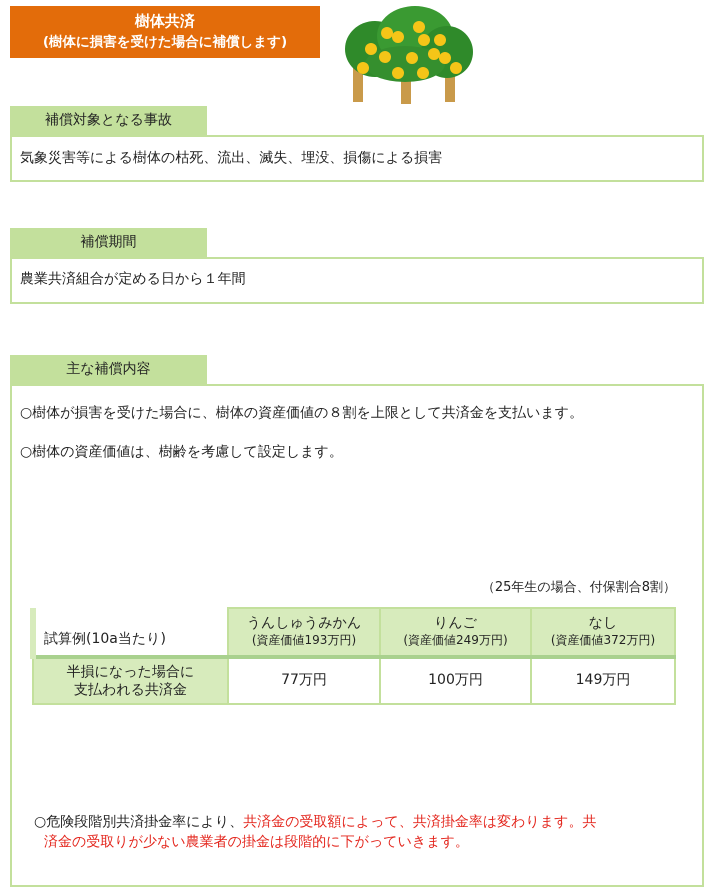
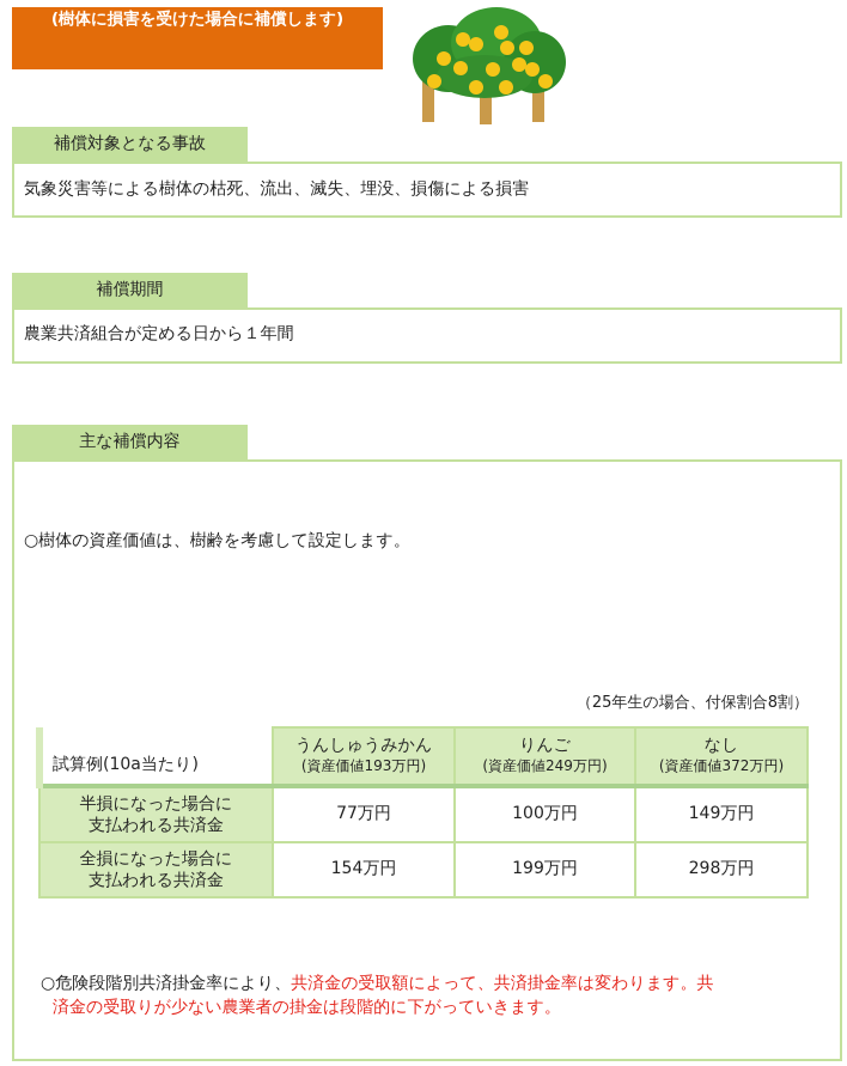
- 樹体共済
  (樹体に損害を受けた場合に補償します)
  補償対象となる事故
  気象災害等による樹体の枯死、流出、滅失、埋没、損傷による損害
  補償期間
  農業共済組合が定める日から１年間
  主な補償内容
- ○樹体が損害を受けた場合に、樹体の資産価値の８割を上限として共済金を支払います。
  ○樹体の資産価値は、樹齢を考慮して設定します。
  （25年生の場合、付保割合8割）
  試算例(10a当たり)	うんしゅうみかん (資産価値193万円)	りんご (資産価値249万円)	なし (資産価値372万円)
  半損になった場合に 支払われる共済金	77万円	100万円	149万円
+ 全損になった場合に 支払われる共済金	154万円	199万円	298万円
  ○危険段階別共済掛金率により、共済金の受取額によって、共済掛金率は変わります。共
  済金の受取りが少ない農業者の掛金は段階的に下がっていきます。
